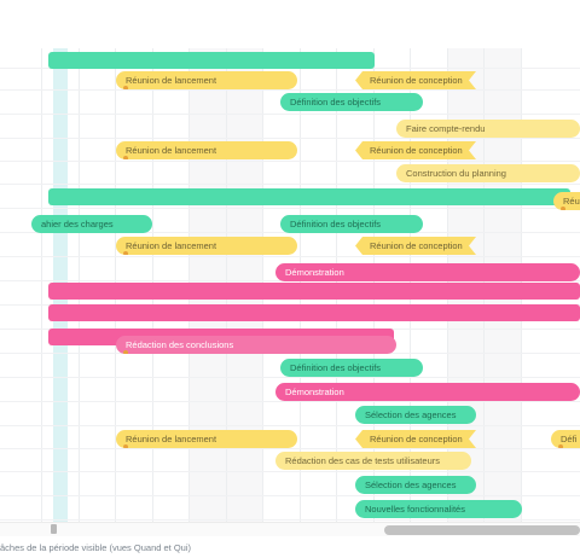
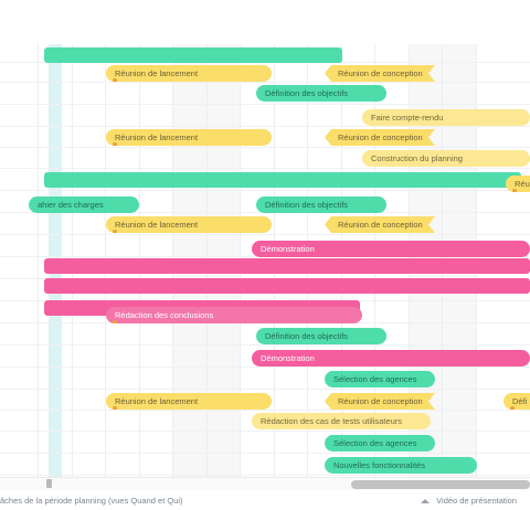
  Réunion de lancement
  Réunion de conception
  Définition des objectifs
  Faire compte-rendu
  Réunion de lancement
  Réunion de conception
  Construction du planning
  Réu
  ahier des charges
  Définition des objectifs
  Réunion de lancement
  Réunion de conception
  Démonstration
  Rédaction des conclusions
  Définition des objectifs
  Démonstration
  Sélection des agences
  Réunion de lancement
  Réunion de conception
  Défi
  Rédaction des cas de tests utilisateurs
  Sélection des agences
  Nouvelles fonctionnalités
- âches de la période visible (vues Quand et Qui)
+ âches de la période planning (vues Quand et Qui)
+ Vidéo de présentation
